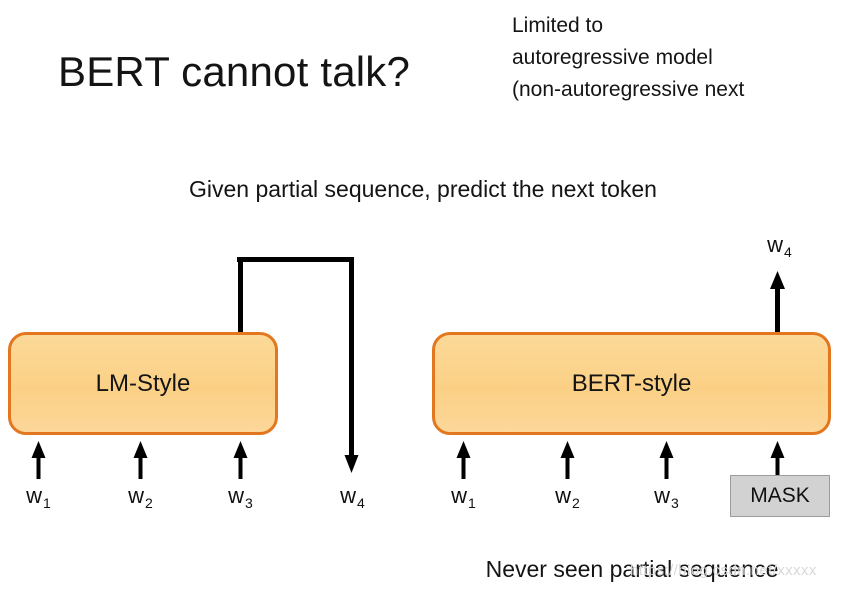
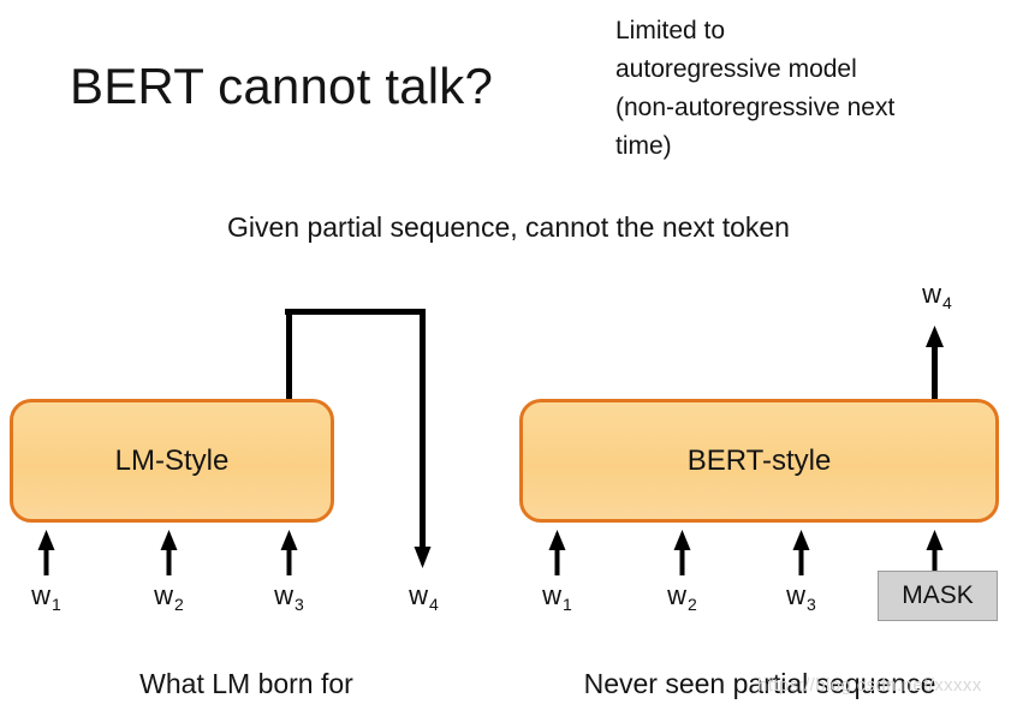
  BERT cannot talk?
  Limited to
  autoregressive model
  (non-autoregressive next
+ time)
- Given partial sequence, predict the next token
+ Given partial sequence, cannot the next token
  LM-Style
  w1
  w2
  w3
  w4
+ What LM born for
  w4
  BERT-style
  w1
  w2
  w3
  MASK
  Never seen partial sequence
  https://blog.csdn.net/xxxxx
